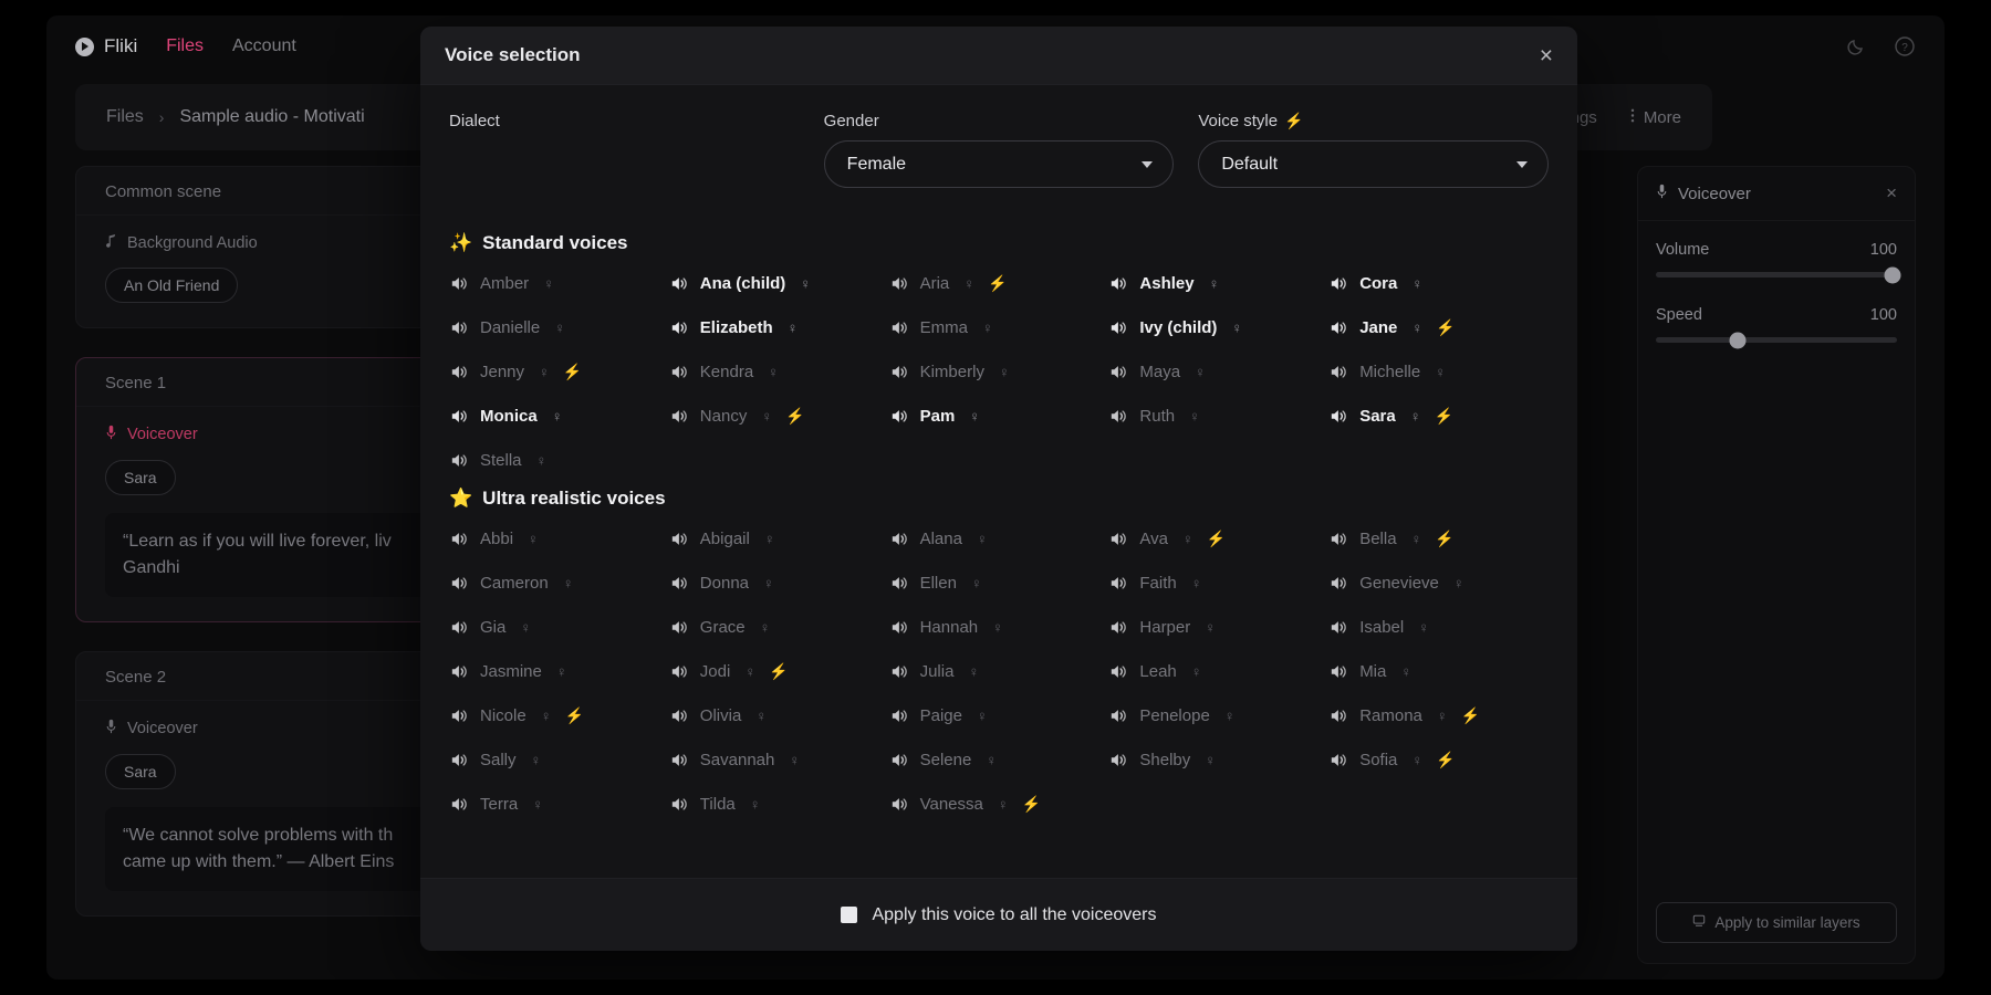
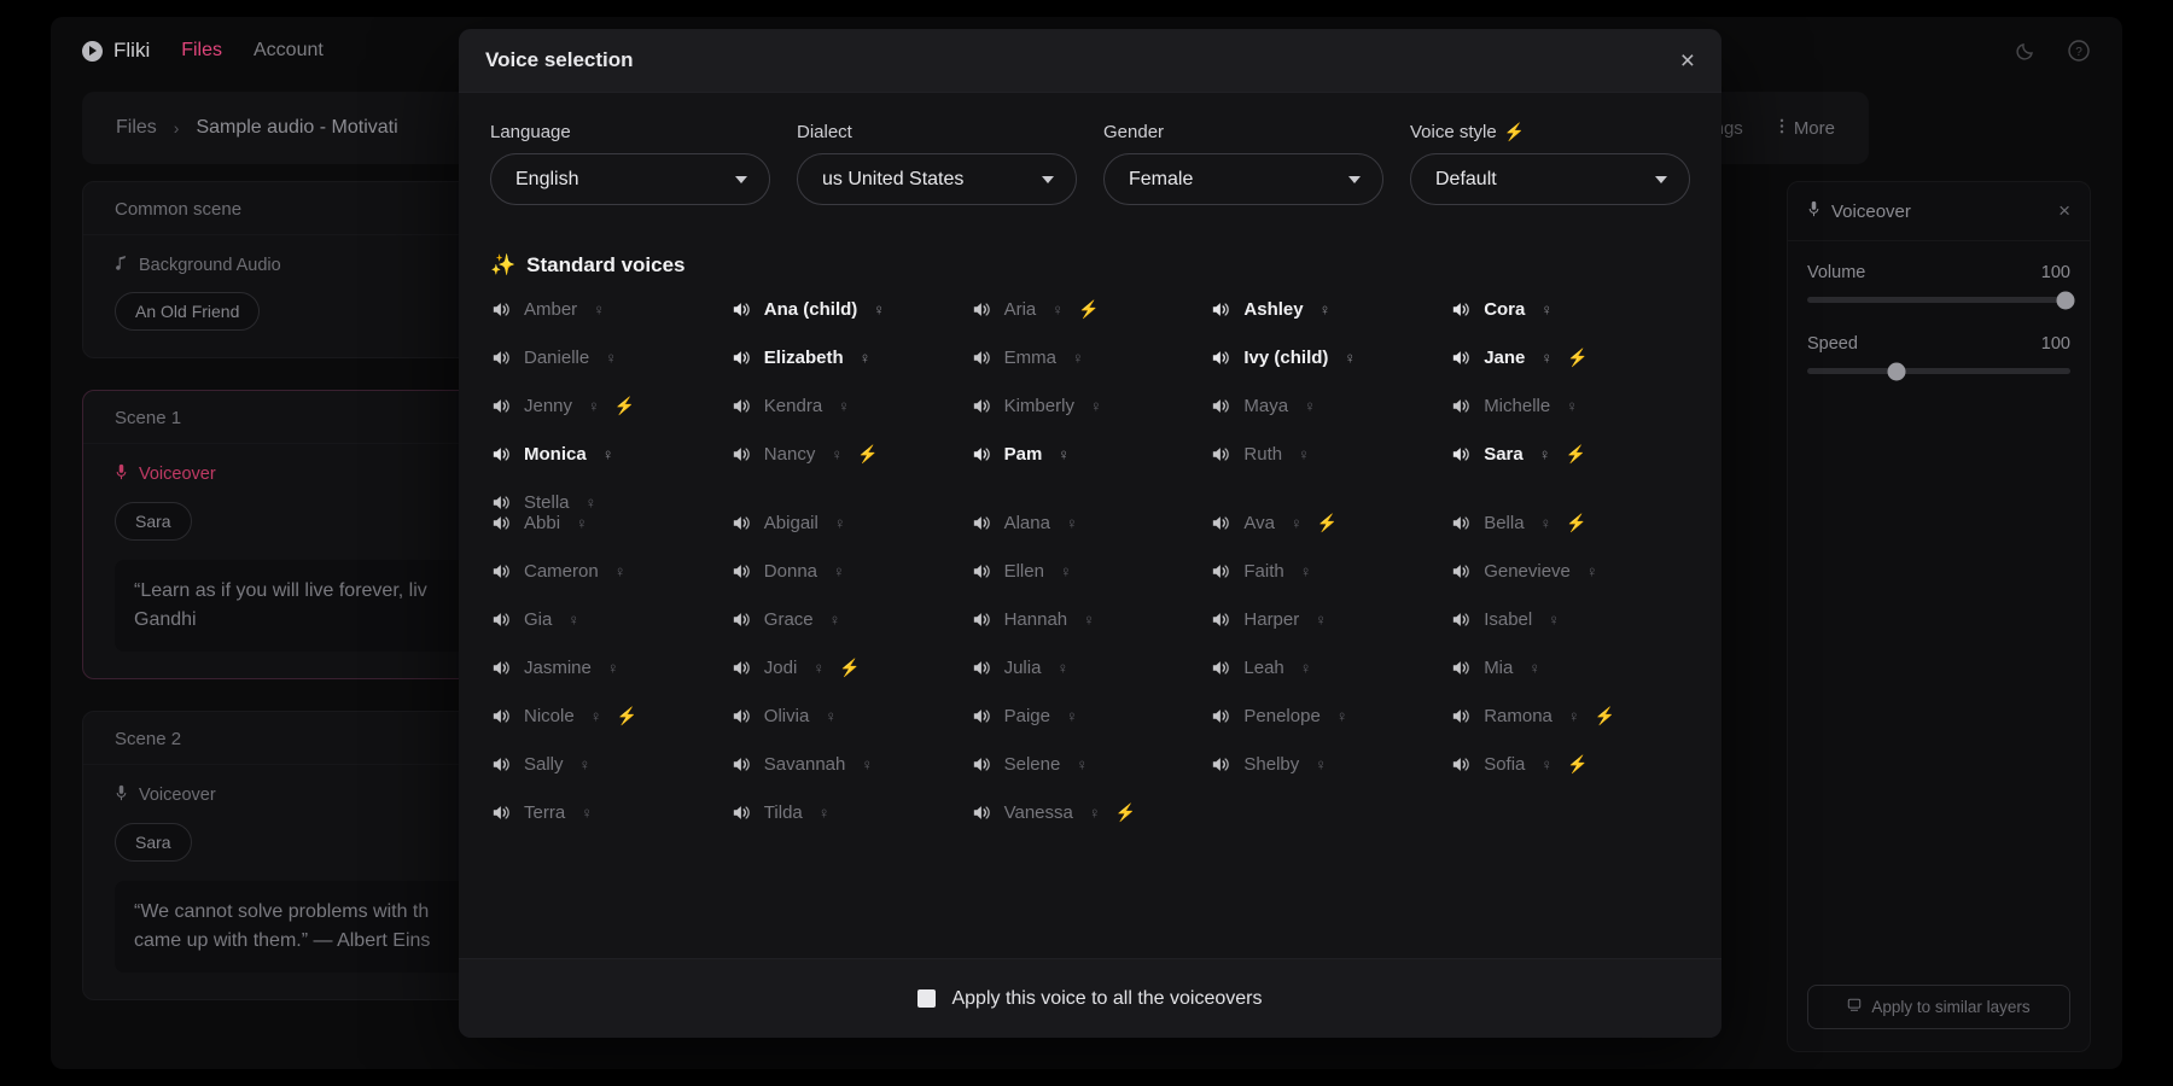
  Fliki
  Files
  Account
  ?
  Files
  ›
  Sample audio - Motivati
  More
  Common scene
  Background Audio
  An Old Friend
  Scene 1
  Voiceover
  Sara
  “Learn as if you will live forever, liv
  Gandhi
  Scene 2
  Voiceover
  Sara
  “We cannot solve problems with th
  came up with them.” — Albert Eins
  Voiceover
  ×
  Volume
  100
  Speed
  100
  Apply to similar layers
  Voice selection
  ×
+ Language
+ English
  Dialect
+ us United States
  Gender
  Female
  Voice style
  ⚡
  Default
  ✨
  Standard voices
  Amber
  ♀
  Ana (child)
  ♀
  Aria
  ♀
  ⚡
  Ashley
  ♀
  Cora
  ♀
  Danielle
  ♀
  Elizabeth
  ♀
  Emma
  ♀
  Ivy (child)
  ♀
  Jane
  ♀
  ⚡
  Jenny
  ♀
  ⚡
  Kendra
  ♀
  Kimberly
  ♀
  Maya
  ♀
  Michelle
  ♀
  Monica
  ♀
  Nancy
  ♀
  ⚡
  Pam
  ♀
  Ruth
  ♀
  Sara
  ♀
  ⚡
  Stella
  ♀
- ⭐
- Ultra realistic voices
  Abbi
  ♀
  Abigail
  ♀
  Alana
  ♀
  Ava
  ♀
  ⚡
  Bella
  ♀
  ⚡
  Cameron
  ♀
  Donna
  ♀
  Ellen
  ♀
  Faith
  ♀
  Genevieve
  ♀
  Gia
  ♀
  Grace
  ♀
  Hannah
  ♀
  Harper
  ♀
  Isabel
  ♀
  Jasmine
  ♀
  Jodi
  ♀
  ⚡
  Julia
  ♀
  Leah
  ♀
  Mia
  ♀
  Nicole
  ♀
  ⚡
  Olivia
  ♀
  Paige
  ♀
  Penelope
  ♀
  Ramona
  ♀
  ⚡
  Sally
  ♀
  Savannah
  ♀
  Selene
  ♀
  Shelby
  ♀
  Sofia
  ♀
  ⚡
  Terra
  ♀
  Tilda
  ♀
  Vanessa
  ♀
  ⚡
  Apply this voice to all the voiceovers
